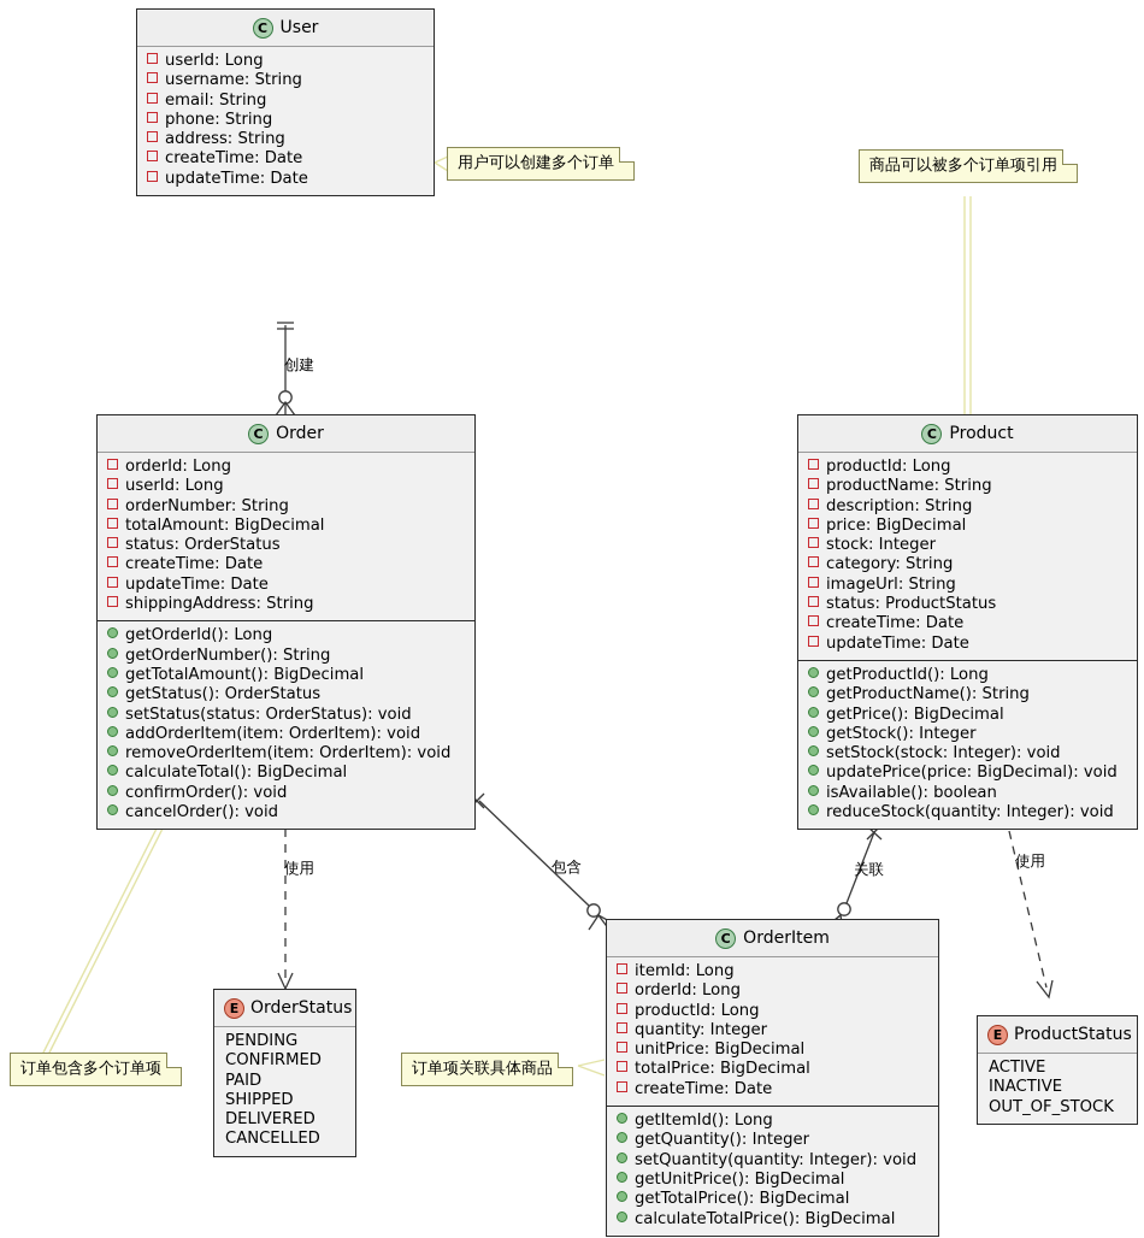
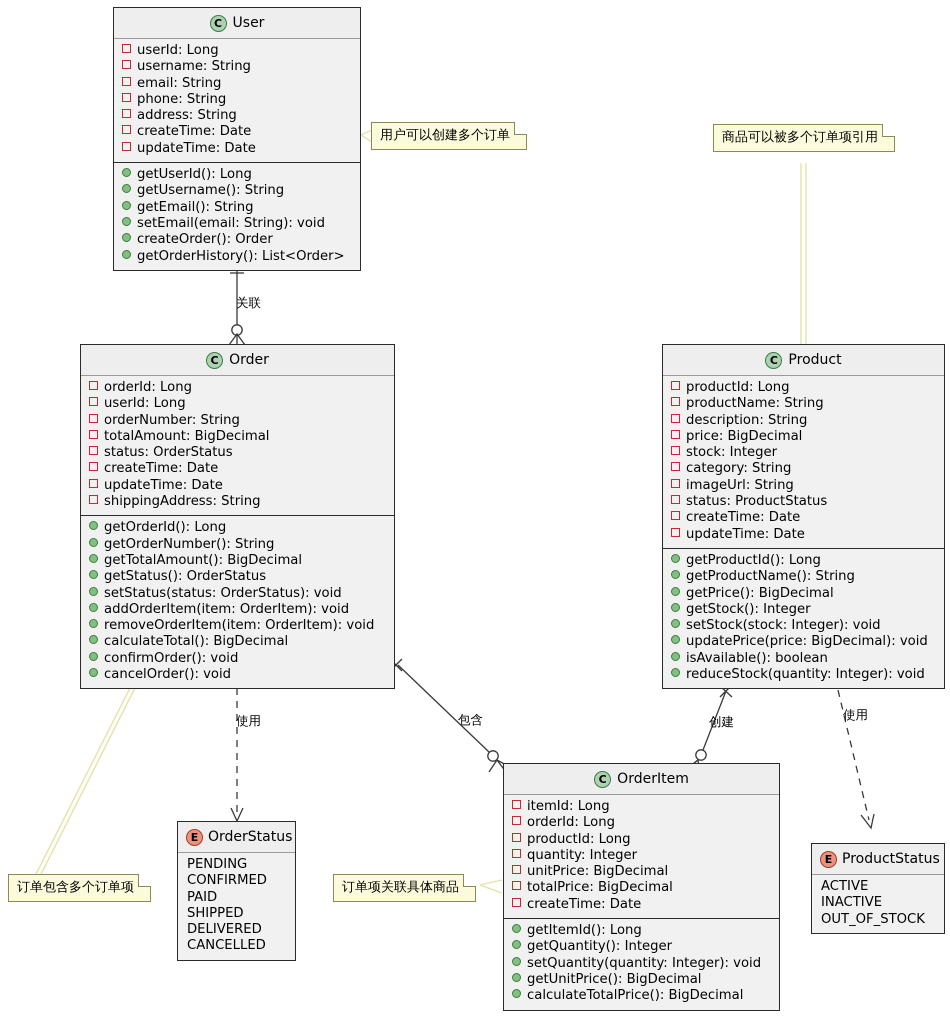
- 创建
+ 关联
  包含
- 关联
+ 创建
  使用
  使用
  用户可以创建多个订单
  商品可以被多个订单项引用
  订单包含多个订单项
  订单项关联具体商品
  C
  User
  userId: Long
  username: String
  email: String
  phone: String
  address: String
  createTime: Date
  updateTime: Date
+ getUserId(): Long
+ getUsername(): String
+ getEmail(): String
+ setEmail(email: String): void
+ createOrder(): Order
+ getOrderHistory(): List<Order>
  C
  Order
  orderId: Long
  userId: Long
  orderNumber: String
  totalAmount: BigDecimal
  status: OrderStatus
  createTime: Date
  updateTime: Date
  shippingAddress: String
  getOrderId(): Long
  getOrderNumber(): String
  getTotalAmount(): BigDecimal
  getStatus(): OrderStatus
  setStatus(status: OrderStatus): void
  addOrderItem(item: OrderItem): void
  removeOrderItem(item: OrderItem): void
  calculateTotal(): BigDecimal
  confirmOrder(): void
  cancelOrder(): void
  C
  Product
  productId: Long
  productName: String
  description: String
  price: BigDecimal
  stock: Integer
  category: String
  imageUrl: String
  status: ProductStatus
  createTime: Date
  updateTime: Date
  getProductId(): Long
  getProductName(): String
  getPrice(): BigDecimal
  getStock(): Integer
  setStock(stock: Integer): void
  updatePrice(price: BigDecimal): void
  isAvailable(): boolean
  reduceStock(quantity: Integer): void
  C
  OrderItem
  itemId: Long
  orderId: Long
  productId: Long
  quantity: Integer
  unitPrice: BigDecimal
  totalPrice: BigDecimal
  createTime: Date
  getItemId(): Long
  getQuantity(): Integer
  setQuantity(quantity: Integer): void
  getUnitPrice(): BigDecimal
- getTotalPrice(): BigDecimal
  calculateTotalPrice(): BigDecimal
  E
  OrderStatus
  PENDING
  CONFIRMED
  PAID
  SHIPPED
  DELIVERED
  CANCELLED
  E
  ProductStatus
  ACTIVE
  INACTIVE
  OUT_OF_STOCK
